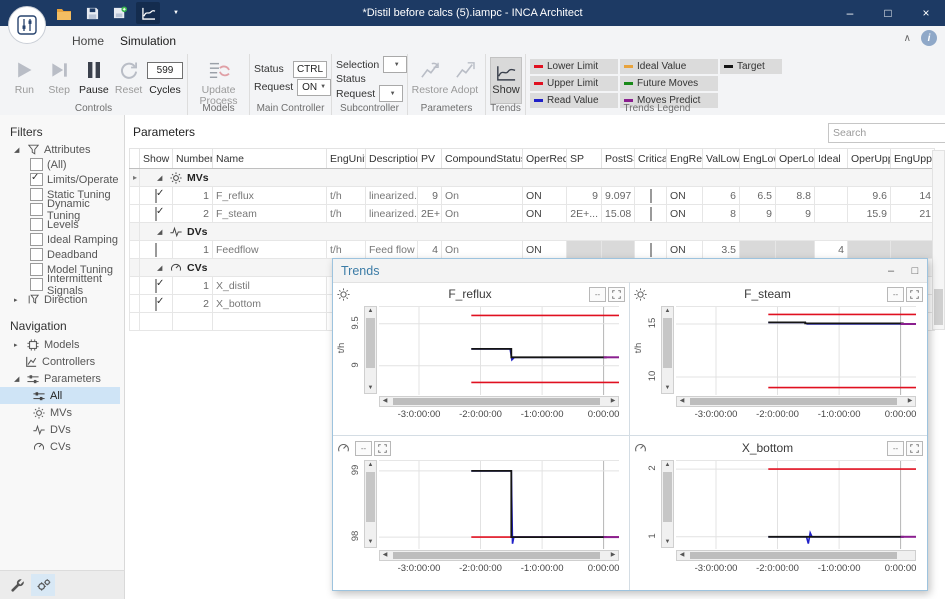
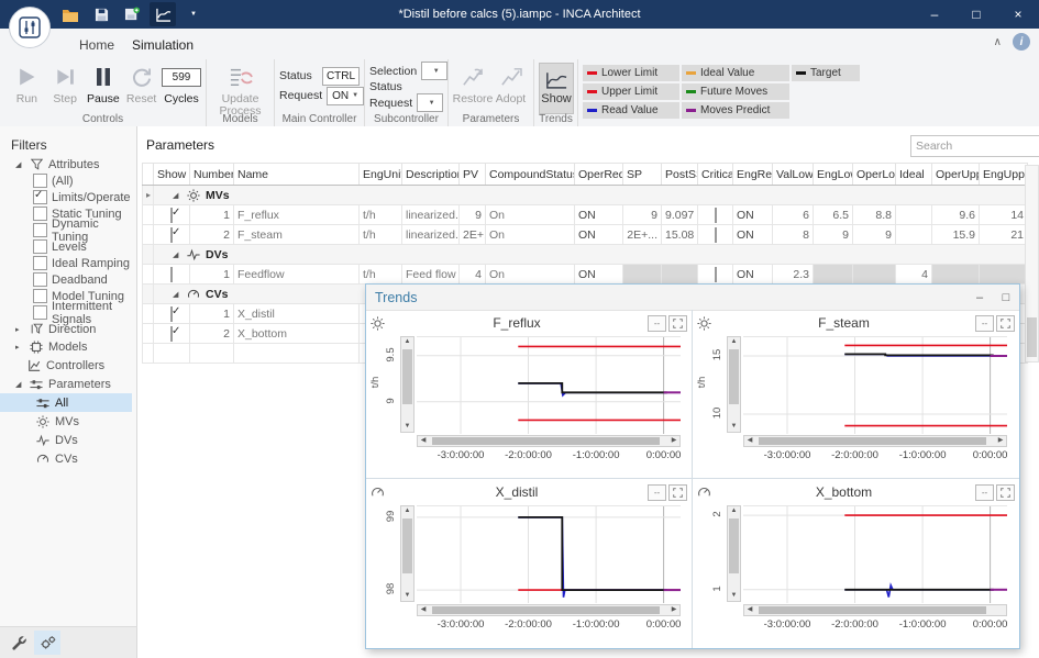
  *Distil before calcs (5).iampc - INCA Architect
  –
  □
  ×
  Home
  Simulation
  ∧
  i
  Run
  Step
  Pause
  Reset
  599
  Cycles
  Controls
  Update Process
  Models
  Status
  CTRL
  Request
  ON
  Main Controller
  Selection
  Status
  Request
  Subcontroller
  Restore
  Adopt
  Parameters
  Show
  Trends
  Lower Limit
  Ideal Value
  Target
  Upper Limit
  Future Moves
  Read Value
  Moves Predict
- Trends Legend
  Filters
  Attributes
  (All)
  Limits/Operate
  Static Tuning
  Dynamic Tuning
  Levels
  Ideal Ramping
  Deadband
  Model Tuning
  Intermittent Signals
  Direction
- Navigation
  Models
  Controllers
  Parameters
  All
  MVs
  DVs
  CVs
  Parameters
  Search
  	Show	Number	Name	EngUni	Descriptio	PV	CompoundStatu	OperReq	SP	PostS	Critica	EngRe	ValLow	EngLo	OperLo	Ideal	OperUp	EngUpp
  ▸	MVs
  		1	F_reflux	t/h	linearized.	9	On	ON	9	9.097		ON	6	6.5	8.8		9.6	14
  		2	F_steam	t/h	linearized.	2E+.	On	ON	2E+...	15.08		ON	8	9	9		15.9	21
  	DVs
- 		1	Feedflow	t/h	Feed flow	4	On	ON				ON	3.5			4
+ 		1	Feedflow	t/h	Feed flow	4	On	ON				ON	2.3			4
  	CVs
  		1	X_distil
  		2	X_bottom
  Trends
  –
  □
  F_reflux
  --
  -3:0:00:00
  -2:0:00:00
  -1:0:00:00
  0:00:00
  F_steam
  --
  -3:0:00:00
  -2:0:00:00
  -1:0:00:00
  0:00:00
+ X_distil
  --
  -3:0:00:00
  -2:0:00:00
  -1:0:00:00
  0:00:00
  X_bottom
  --
  -3:0:00:00
  -2:0:00:00
  -1:0:00:00
  0:00:00
